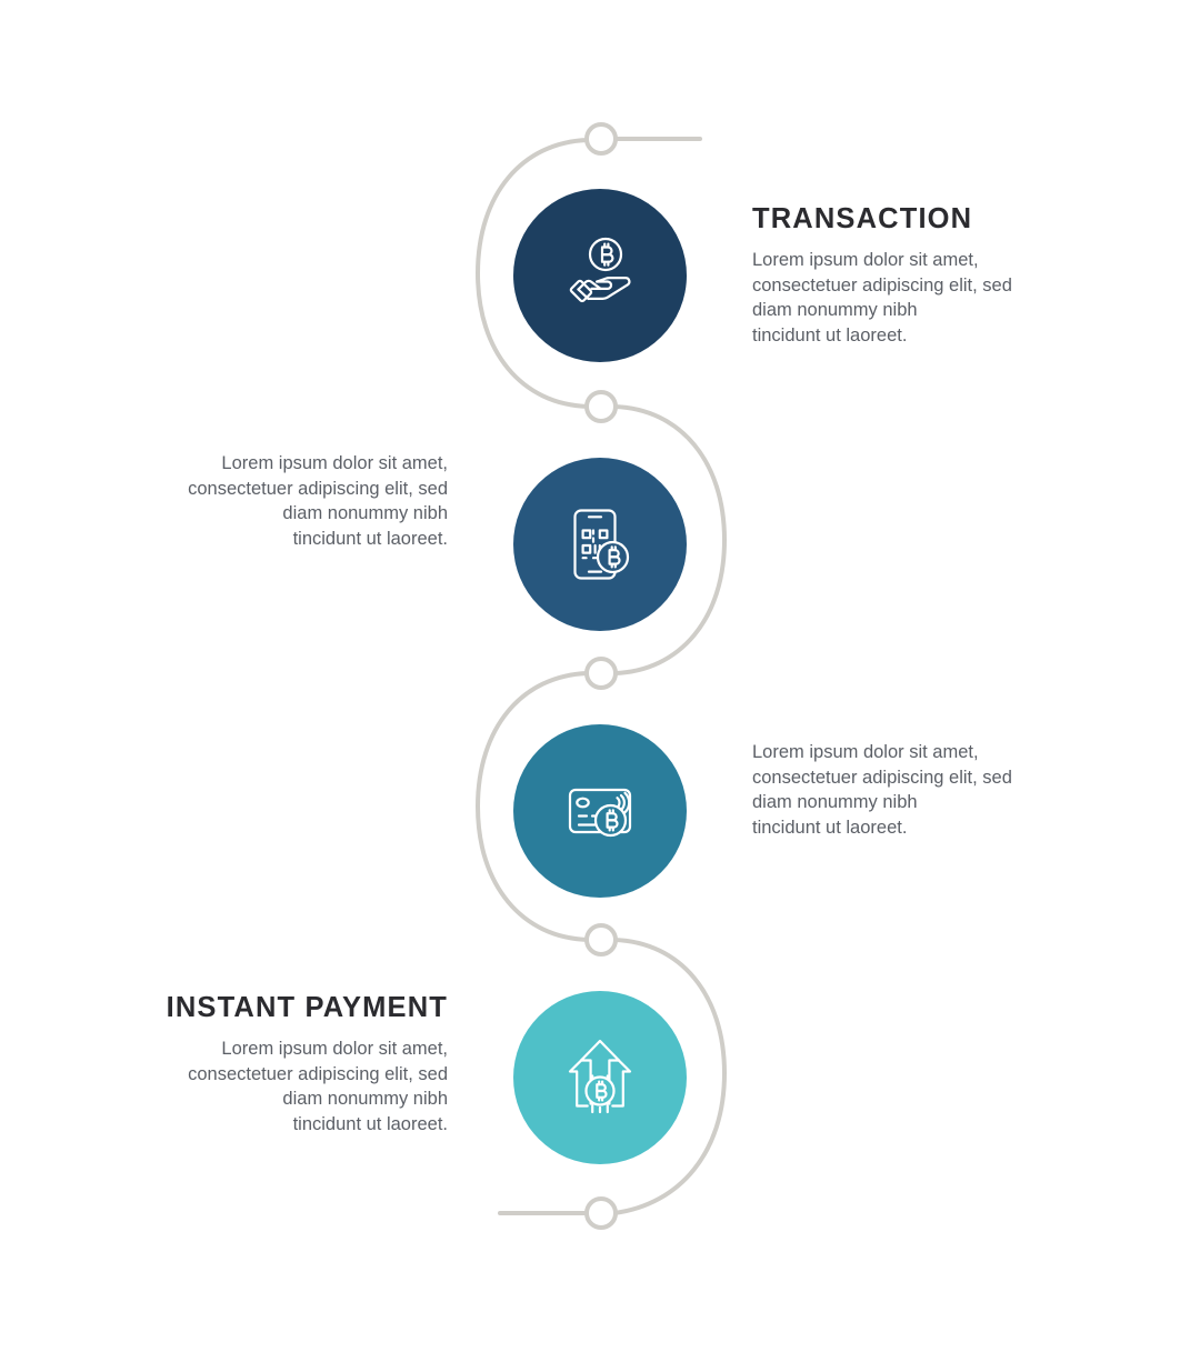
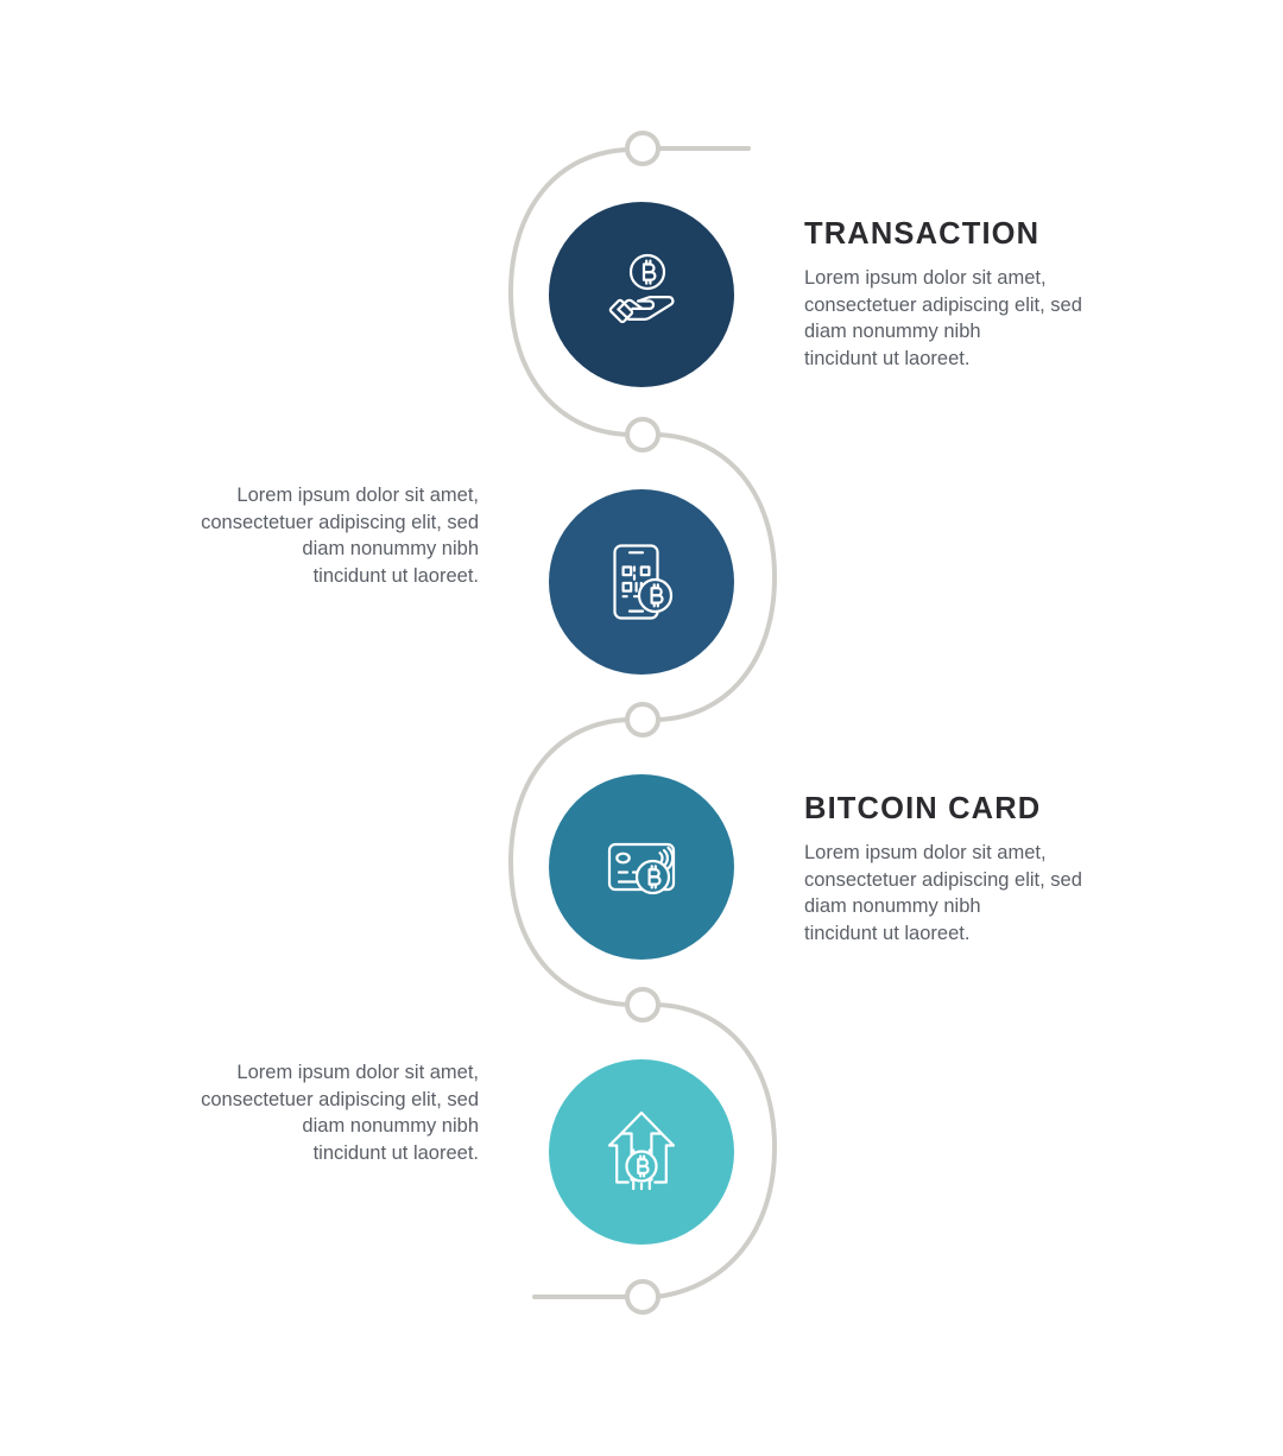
  TRANSACTION
  Lorem ipsum dolor sit amet,
  consectetuer adipiscing elit, sed
  diam nonummy nibh
  tincidunt ut laoreet.
  Lorem ipsum dolor sit amet,
  consectetuer adipiscing elit, sed
  diam nonummy nibh
  tincidunt ut laoreet.
+ BITCOIN CARD
  Lorem ipsum dolor sit amet,
  consectetuer adipiscing elit, sed
  diam nonummy nibh
  tincidunt ut laoreet.
- INSTANT PAYMENT
  Lorem ipsum dolor sit amet,
  consectetuer adipiscing elit, sed
  diam nonummy nibh
  tincidunt ut laoreet.
